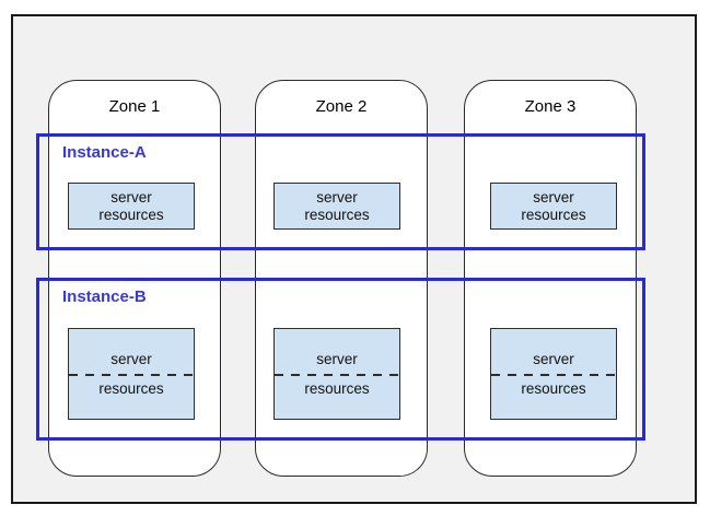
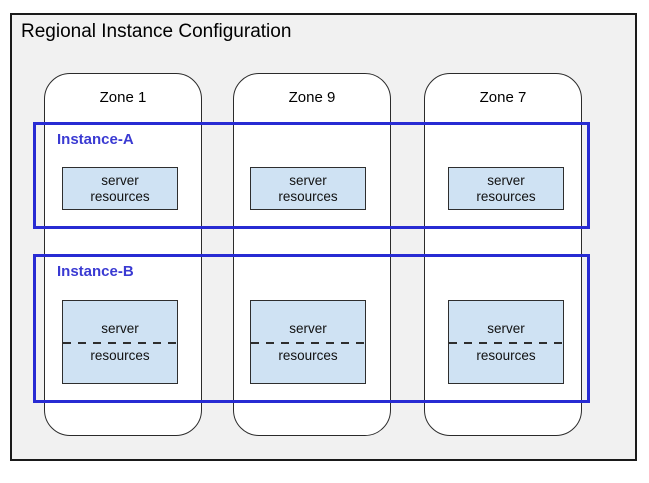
+ Regional Instance Configuration
  Zone 1
- Zone 2
+ Zone 9
- Zone 3
+ Zone 7
  Instance-A
  Instance-B
  server
  resources
  server
  resources
  server
  resources
  server
  resources
  server
  resources
  server
  resources
